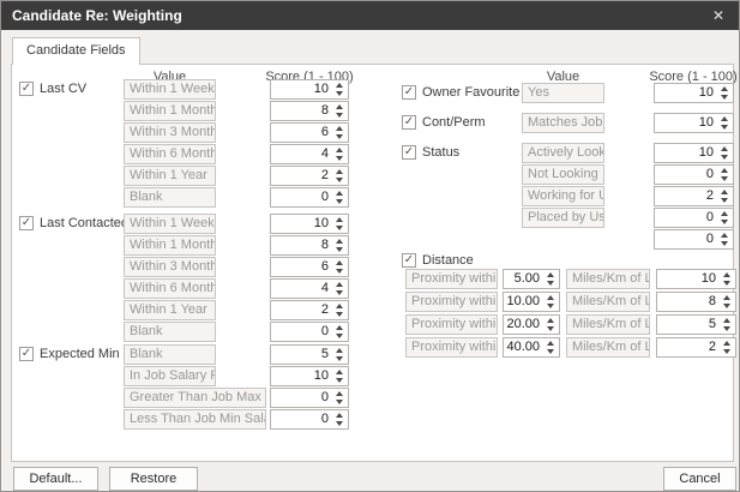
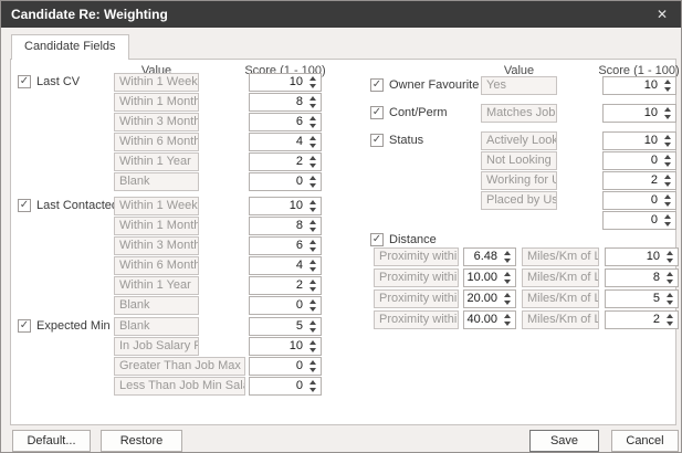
  Candidate Re: Weighting
  ✕
  Candidate Fields
  Value
  Score (1 - 100)
  Value
  Score (1 - 100)
  ✓
  Last CV
  Within 1 Week
  10
  Within 1 Month
  8
  Within 3 Month
  6
  Within 6 Month
  4
  Within 1 Year
  2
  Blank
  0
  ✓
  Last Contacte
  Within 1 Week
  10
  Within 1 Month
  8
  Within 3 Month
  6
  Within 6 Month
  4
  Within 1 Year
  2
  Blank
  0
  ✓
  Blank
  5
  In Job Salary R
  10
  Greater Than Job Max
  0
  Less Than Job Min Sal
  0
  ✓
  Owner Favourite
  Yes
  10
  ✓
  Cont/Perm
  10
  ✓
  Status
  Actively Look
  10
  Not Looking
  0
  Working for U
  2
  Placed by Us
  0
  0
  ✓
  Distance
  Proximity withi
- 5.00
+ 6.48
  10
  Proximity withi
  10.00
  8
  Proximity withi
  20.00
  5
  Proximity withi
  40.00
  2
  Default...
+ Save
  Cancel
